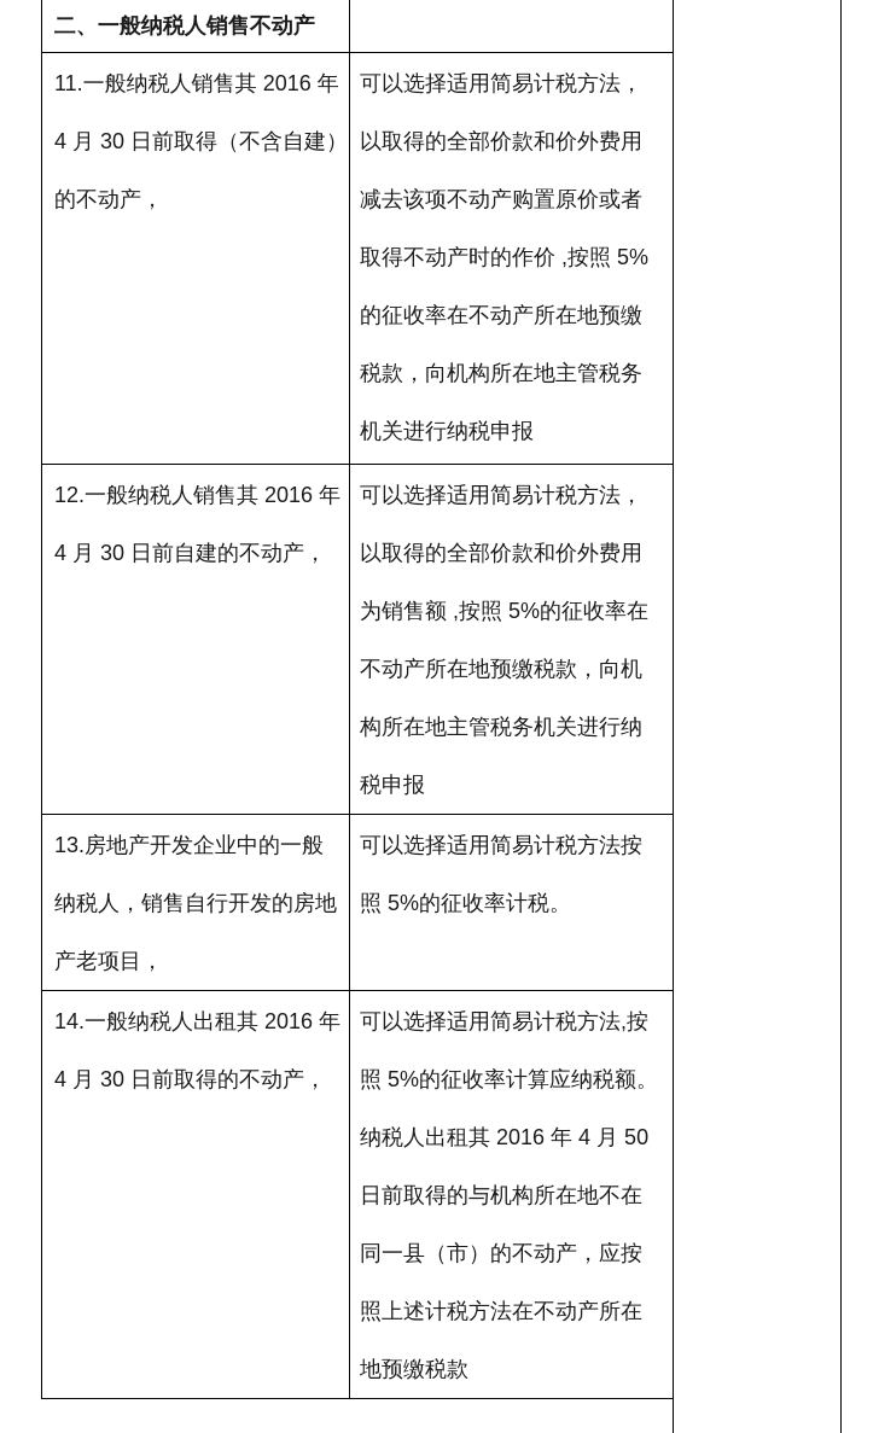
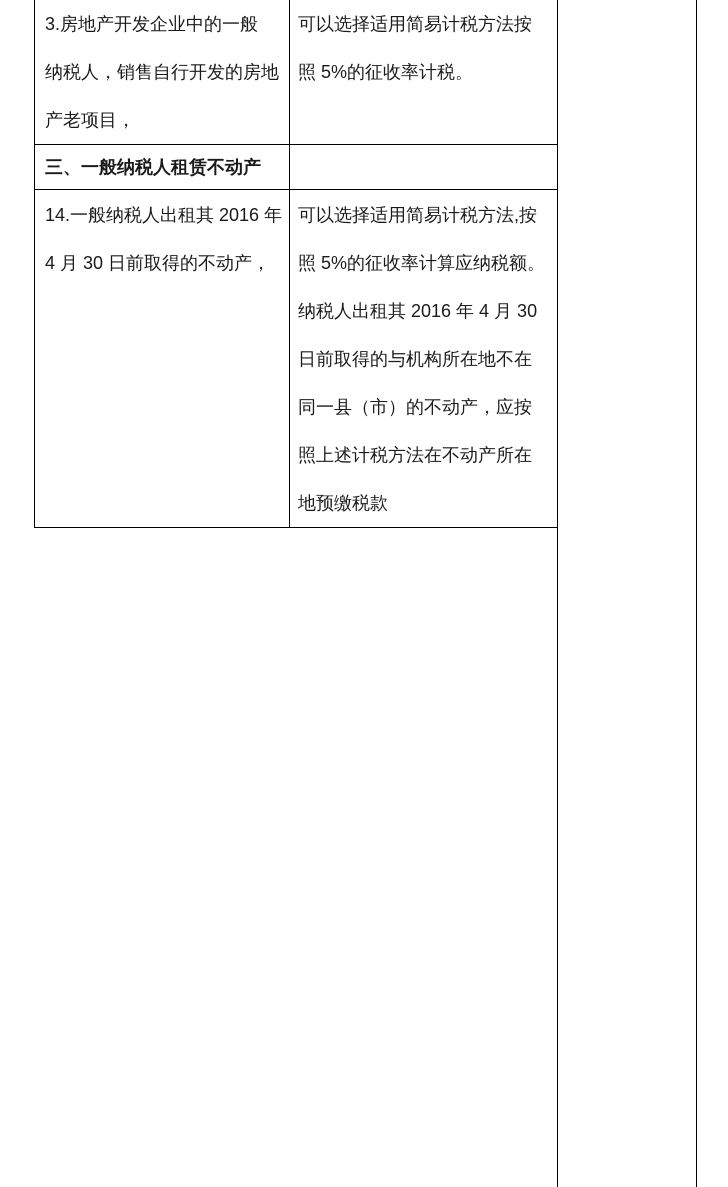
- 二、一般纳税人销售不动产
- 11.一般纳税人销售其 2016 年 4 月 30 日前取得（不含自建） 的不动产，	可以选择适用简易计税方法， 以取得的全部价款和价外费用 减去该项不动产购置原价或者 取得不动产时的作价 ,按照 5% 的征收率在不动产所在地预缴 税款，向机构所在地主管税务 机关进行纳税申报
- 12.一般纳税人销售其 2016 年 4 月 30 日前自建的不动产，	可以选择适用简易计税方法， 以取得的全部价款和价外费用 为销售额 ,按照 5%的征收率在 不动产所在地预缴税款，向机 构所在地主管税务机关进行纳 税申报
- 13.房地产开发企业中的一般 纳税人，销售自行开发的房地 产老项目，	可以选择适用简易计税方法按 照 5%的征收率计税。
+ 3.房地产开发企业中的一般 纳税人，销售自行开发的房地 产老项目，	可以选择适用简易计税方法按 照 5%的征收率计税。
+ 三、一般纳税人租赁不动产
- 14.一般纳税人出租其 2016 年 4 月 30 日前取得的不动产，	可以选择适用简易计税方法,按 照 5%的征收率计算应纳税额。 纳税人出租其 2016 年 4 月 50 日前取得的与机构所在地不在 同一县（市）的不动产，应按 照上述计税方法在不动产所在 地预缴税款
+ 14.一般纳税人出租其 2016 年 4 月 30 日前取得的不动产，	可以选择适用简易计税方法,按 照 5%的征收率计算应纳税额。 纳税人出租其 2016 年 4 月 30 日前取得的与机构所在地不在 同一县（市）的不动产，应按 照上述计税方法在不动产所在 地预缴税款
